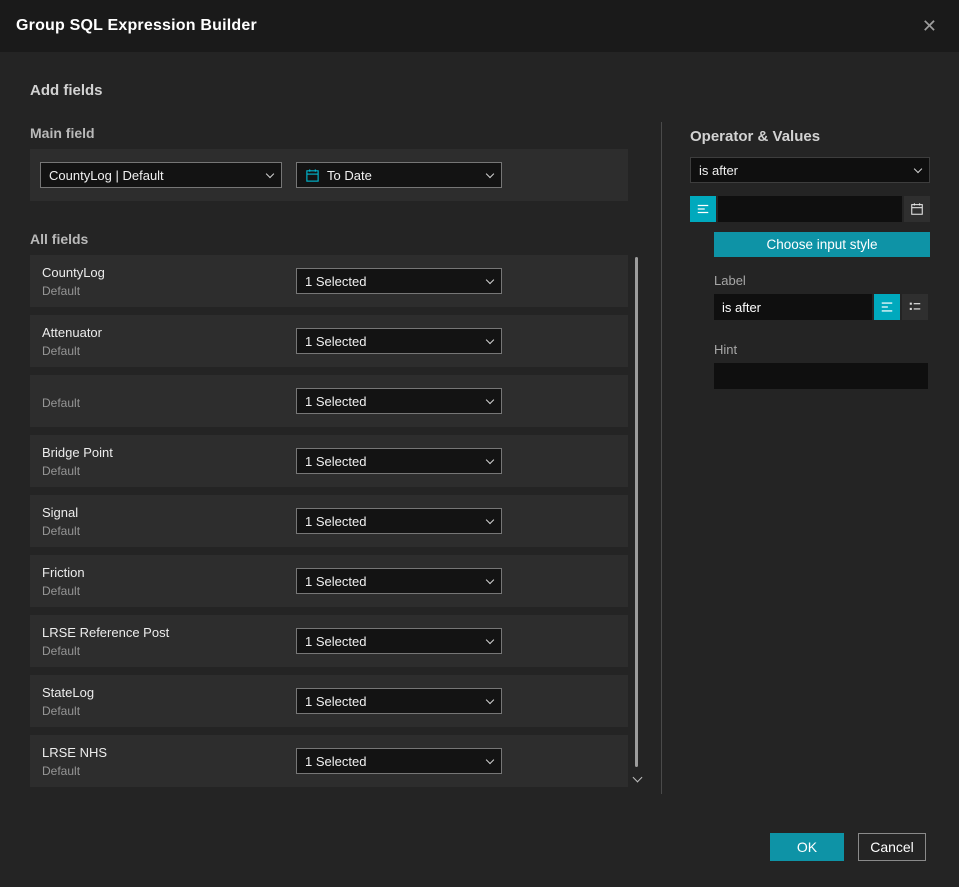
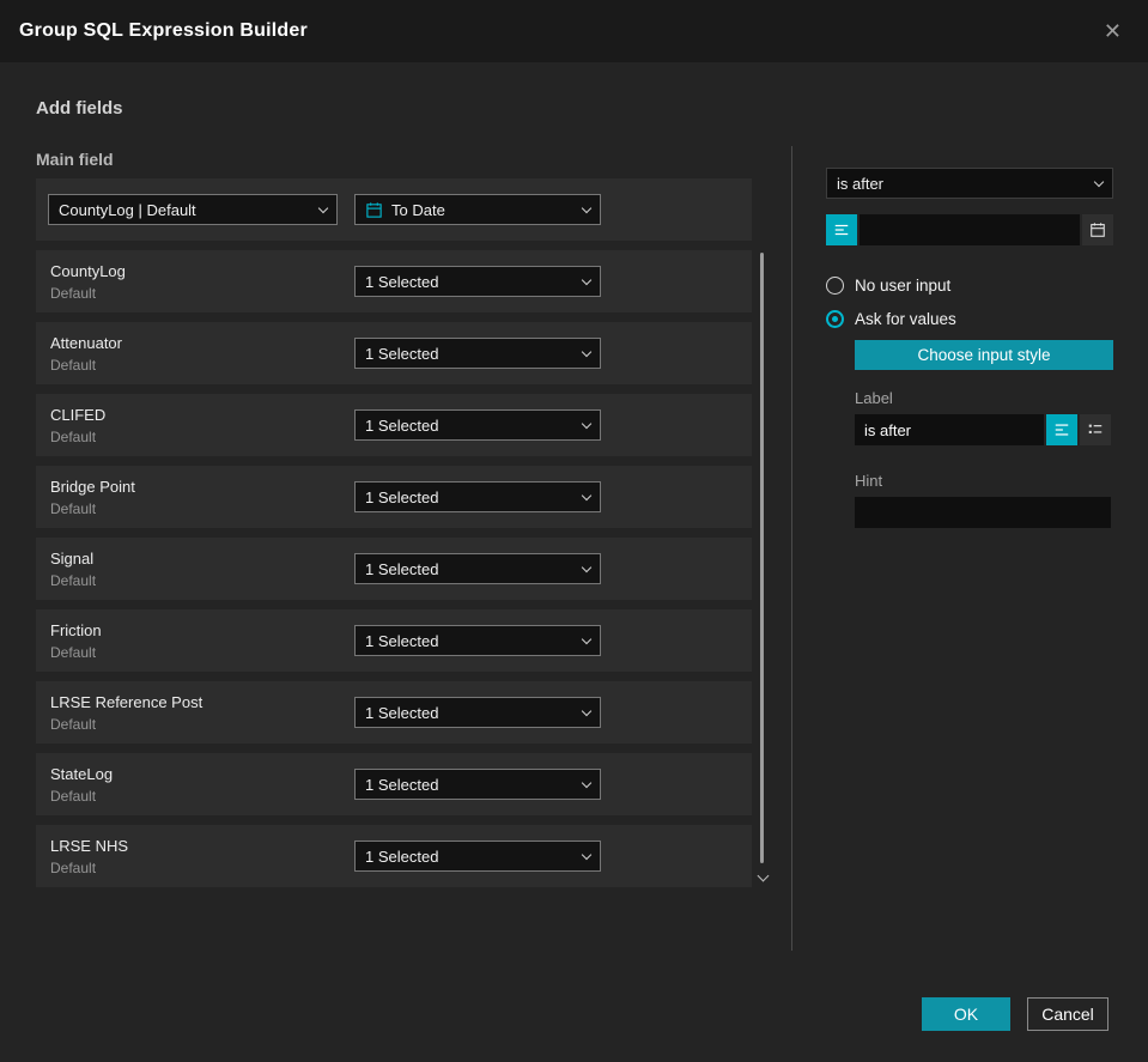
  Group SQL Expression Builder
  ✕
  Add fields
  Main field
  CountyLog | Default
  To Date
- All fields
  CountyLog
  Default
  1 Selected
  Attenuator
  Default
  1 Selected
+ CLIFED
  Default
  1 Selected
  Bridge Point
  Default
  1 Selected
  Signal
  Default
  1 Selected
  Friction
  Default
  1 Selected
  LRSE Reference Post
  Default
  1 Selected
  StateLog
  Default
  1 Selected
  LRSE NHS
  Default
  1 Selected
- Operator & Values
  is after
+ No user input
+ Ask for values
  Choose input style
  Label
  is after
  Hint
  OK
  Cancel
